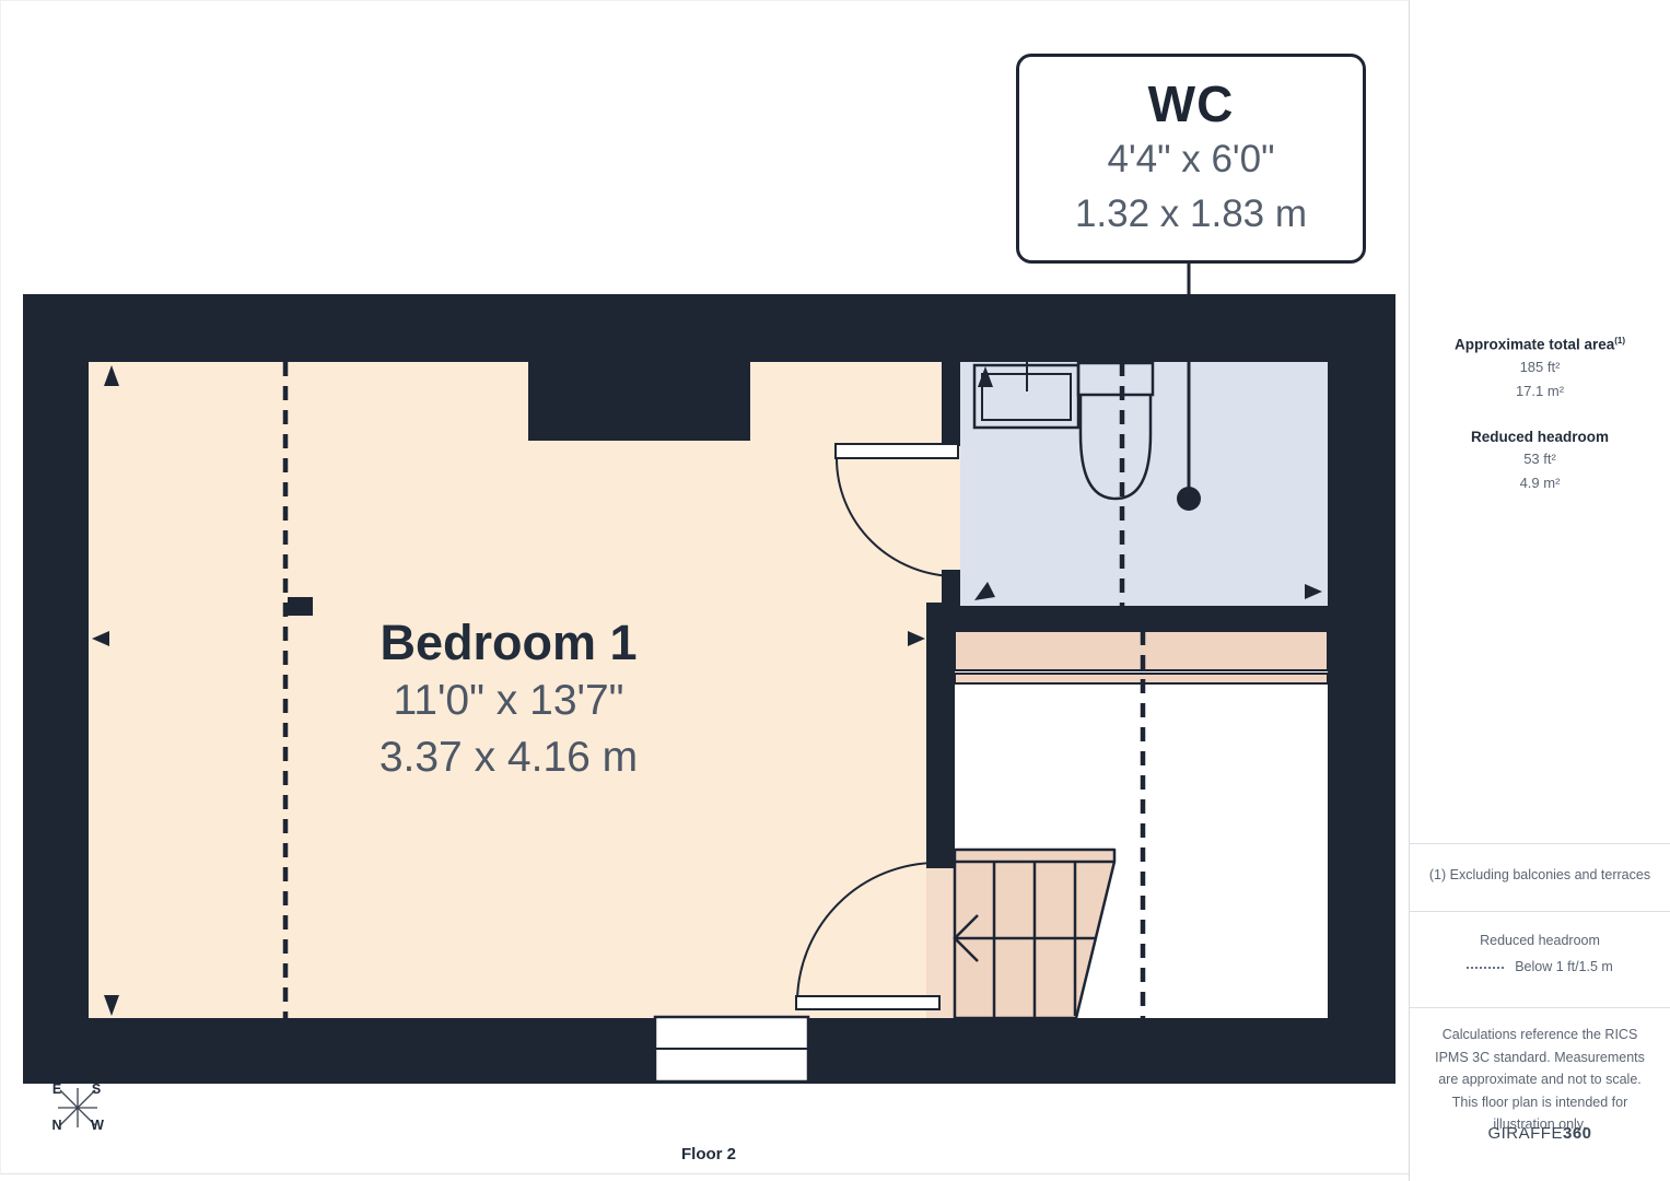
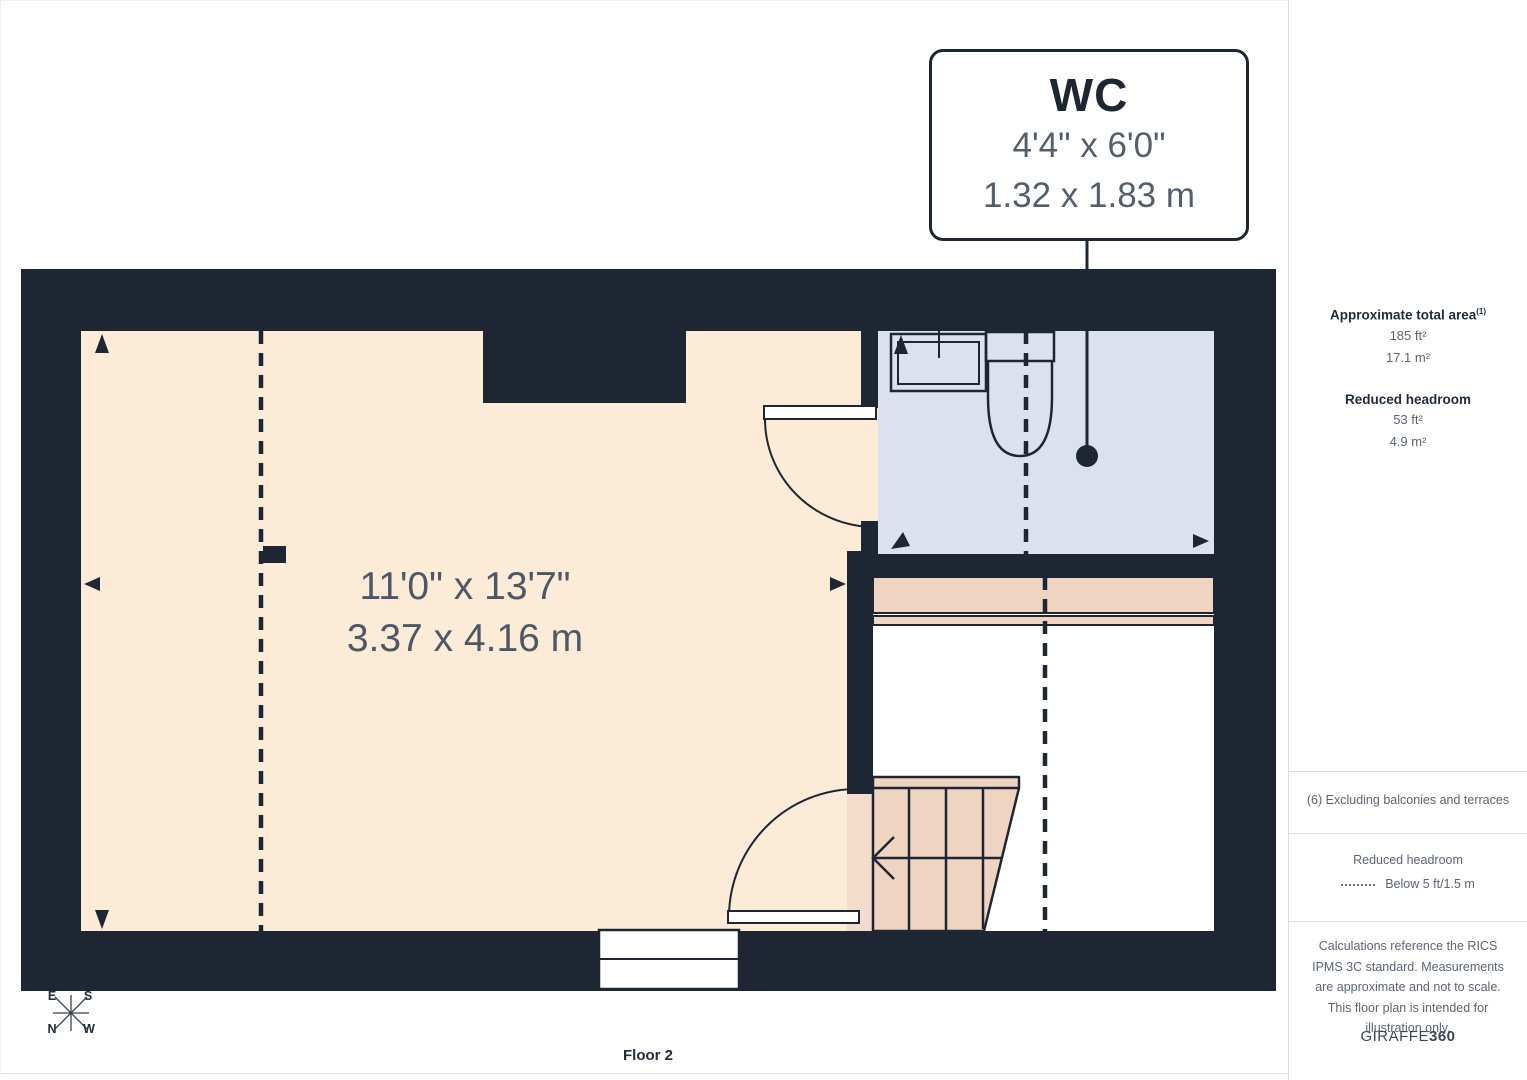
  WC
  4'4" x 6'0"
  1.32 x 1.83 m
- Bedroom 1
  11'0" x 13'7"
  3.37 x 4.16 m
  E
  S
  N
  W
  Floor 2
  Approximate total area(1)
  185 ft²
  17.1 m²
  Reduced headroom
  53 ft²
  4.9 m²
- (1) Excluding balconies and terraces
+ (6) Excluding balconies and terraces
  Reduced headroom
- Below 1 ft/1.5 m
+ Below 5 ft/1.5 m
  Calculations reference the RICS IPMS 3C standard. Measurements are approximate and not to scale. This floor plan is intended for illustration only.
  GIRAFFE360
